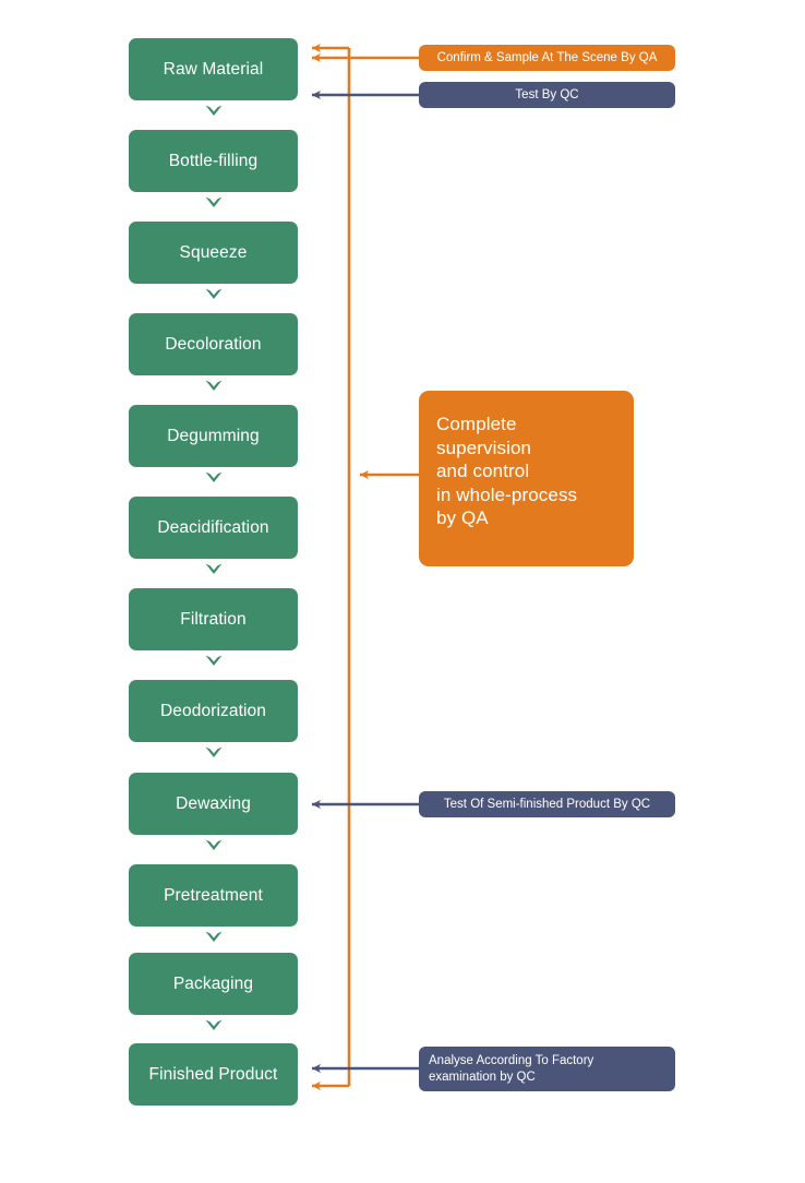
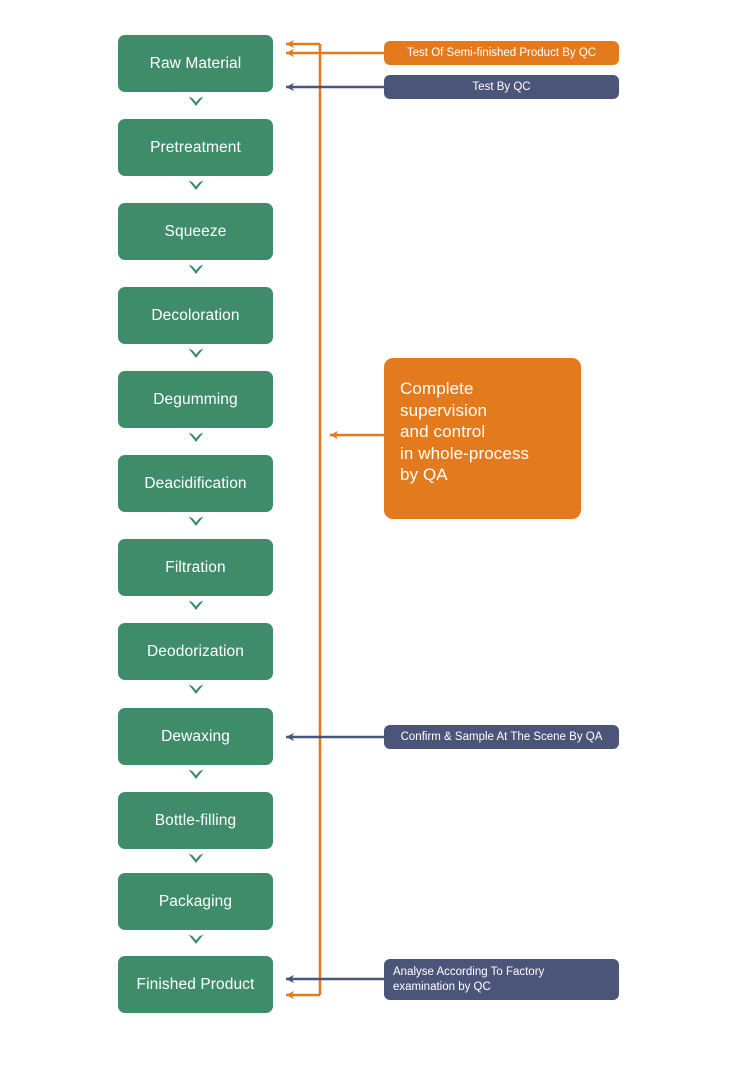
  Raw Material
- Bottle-filling
+ Pretreatment
  Squeeze
  Decoloration
  Degumming
  Deacidification
  Filtration
  Deodorization
  Dewaxing
- Pretreatment
+ Bottle-filling
  Packaging
  Finished Product
- Confirm & Sample At The Scene By QA
+ Test Of Semi-finished Product By QC
  Test By QC
- Test Of Semi-finished Product By QC
+ Confirm & Sample At The Scene By QA
  Analyse According To Factory
  examination by QC
  Complete
  supervision
  and control
  in whole-process
  by QA
